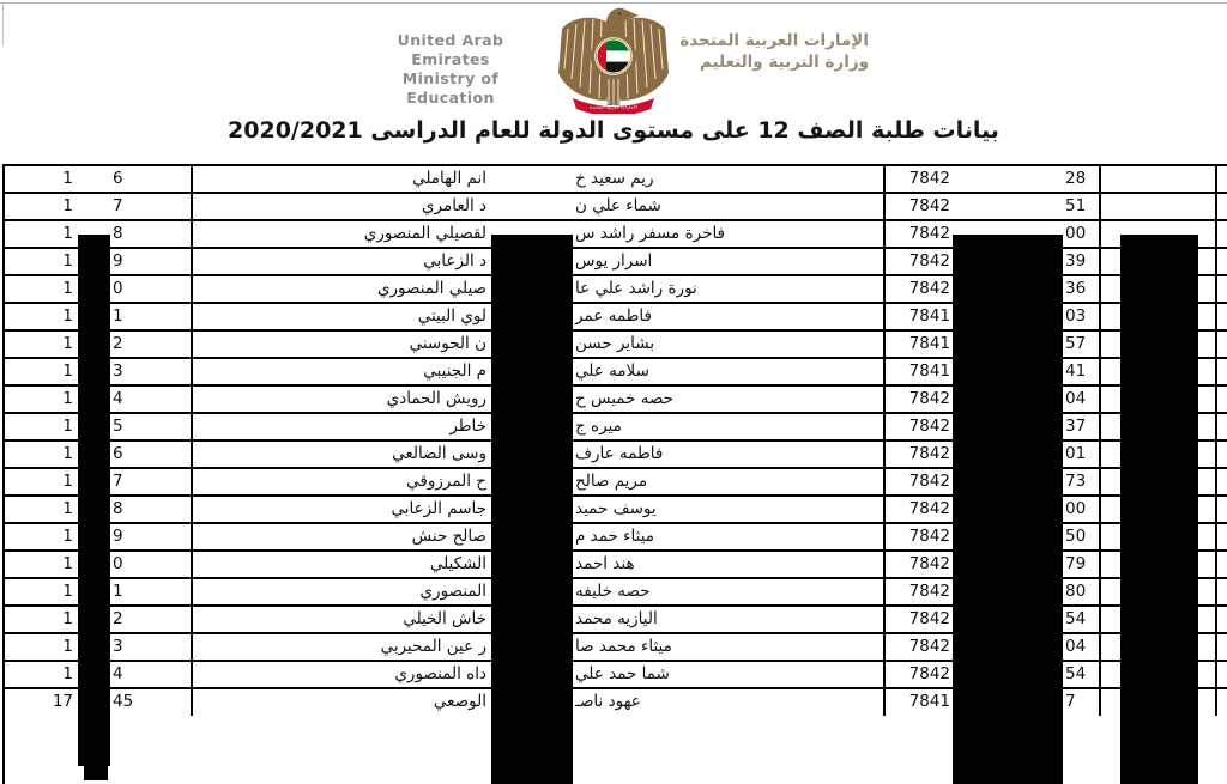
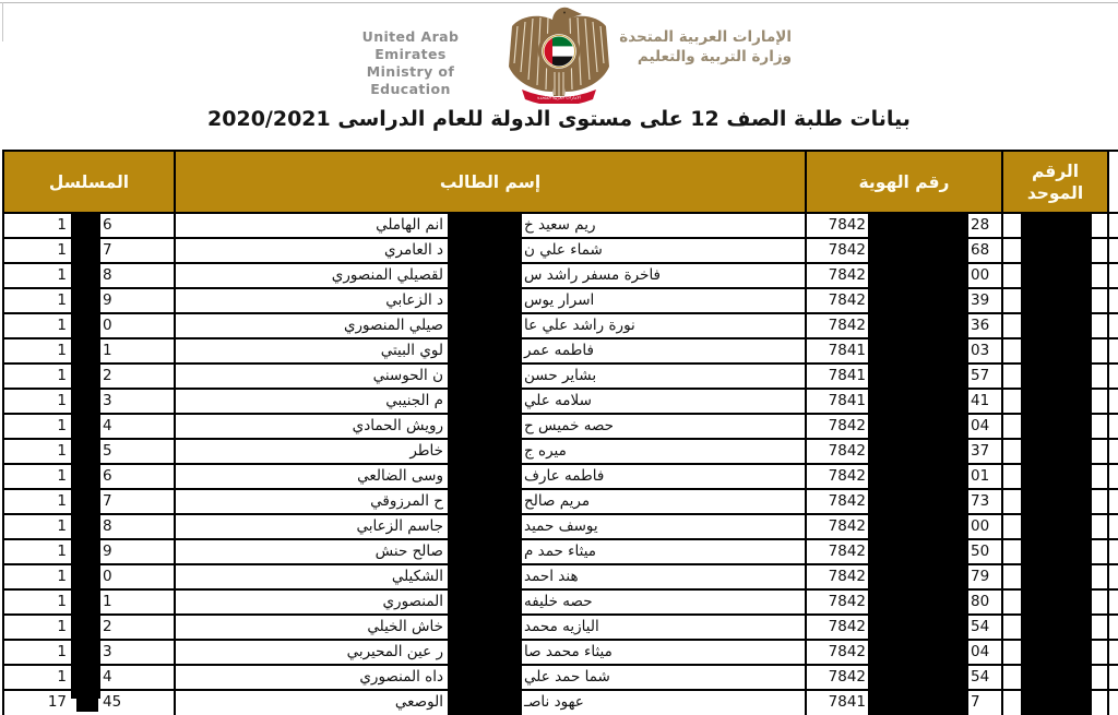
  United Arab Emirates
  Ministry of Education
  الإمارات العربية المتحدة
  وزارة التربية والتعليم
  بيانات طلبة الصف 12 على مستوى الدولة للعام الدراسى 2020/2021
+ المسلسل
+ إسم الطالب
+ رقم الهوية
+ الرقم
+ الموحد
  1
  6
  ريم سعيد خ
  انم الهاملي
  7842
  28
  1
  7
  شماء علي ن
  د العامري
  7842
- 51
+ 68
  1
  8
  فاخرة مسفر راشد س
  لقصيلي المنصوري
  7842
  00
  1
  9
  اسرار يوس
  د الزعابي
  7842
  39
  1
  0
  نورة راشد علي عا
  صيلي المنصوري
  7842
  36
  1
  1
  فاطمه عمر
  لوي البيتي
  7841
  03
  1
  2
  بشاير حسن
  ن الحوسني
  7841
  57
  1
  3
  سلامه علي
  م الجنيبي
  7841
  41
  1
  4
  حصه خميس ح
  رويش الحمادي
  7842
  04
  1
  5
  ميره ج
  خاطر
  7842
  37
  1
  6
  فاطمه عارف
  وسى الضالعي
  7842
  01
  1
  7
  مريم صالح
  ح المرزوقي
  7842
  73
  1
  8
  يوسف حميد
  جاسم الزعابي
  7842
  00
  1
  9
  ميثاء حمد م
  صالح حنش
  7842
  50
  1
  0
  هند احمد
  الشكيلي
  7842
  79
  1
  1
  حصه خليفه
  المنصوري
  7842
  80
  1
  2
  اليازيه محمد
  خاش الخيلي
  7842
  54
  1
  3
  ميثاء محمد صا
  ر عين المحيربي
  7842
  04
  1
  4
  شما حمد علي
  داه المنصوري
  7842
  54
  17
  45
  عهود ناصـ
  الوصعي
  7841
  7
